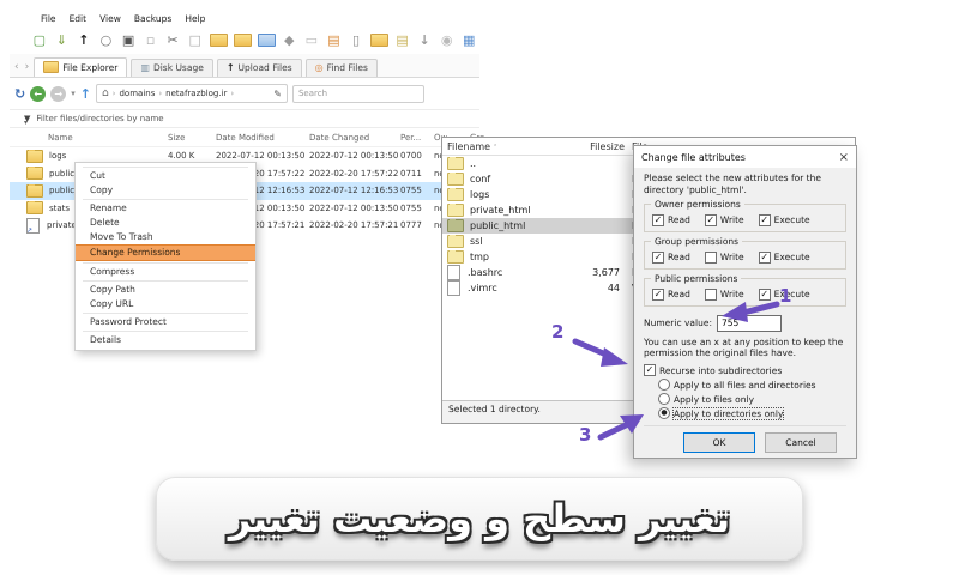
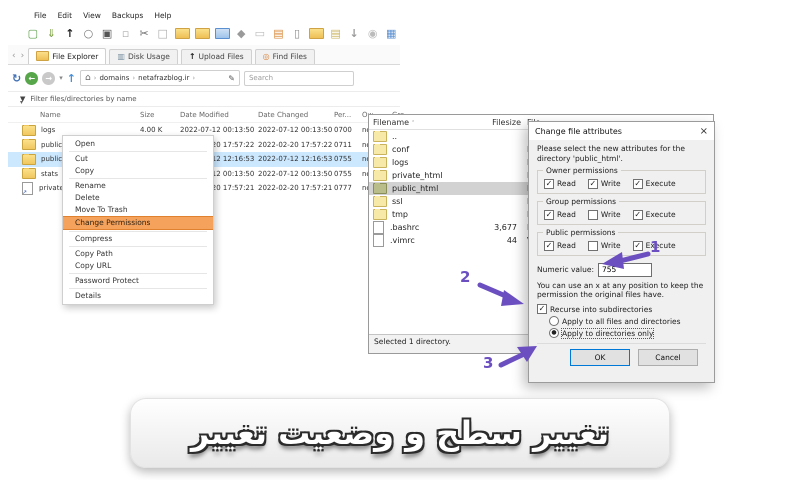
  File
  Edit
  View
  Backups
  Help
  ▢
  ⇓
  ↑
  ○
  ▣
  ▫
  ✂
  □
  ◆
  ▭
  ▤
  ▯
  ▤
  ↓
  ◉
  ▦
  ‹
  ›
  File Explorer
  ▥
  Disk Usage
  ↑
  Upload Files
  ◎
  Find Files
  ↻
  ←
  →
  ▾
  ↑
  ⌂
  ›
  domains
  ›
  netafrazblog.ir
  ›
  ✎
  Search
  ▼
  Filter files/directories by name
  Name
  Size
  Date Modified
  Date Changed
  Per...
  logs
  4.00 K
  2022-07-12 00:13:50
  2022-07-12 00:13:50
  0700
  2022-02-20 17:57:22
  0711
  2022-07-12 12:16:53
  0755
  stats
  2022-07-12 00:13:50
  0755
  2022-02-20 17:57:21
  0777
+ Open
  Cut
  Copy
  Rename
  Delete
  Move To Trash
  Change Permissions
  Compress
  Copy Path
  Copy URL
  Password Protect
  Details
  Filename
  Filesize
  ..
  conf
  logs
  private_html
  public_html
  ssl
  tmp
  .bashrc
  3,677
  .vimrc
  44
  Selected 1 directory.
  Change file attributes
  ×
  Please select the new attributes for the directory 'public_html'.
  Owner permissions
  ✓
  Read
  ✓
  Write
  ✓
  Execute
  Group permissions
  ✓
  Read
  Write
  ✓
  Execute
  Public permissions
  ✓
  Read
  Write
  ✓
  Execute
  Numeric value:
  755
  You can use an x at any position to keep the permission the original files have.
  ✓
  Recurse into subdirectories
  Apply to all files and directories
- Apply to files only
  Apply to directories only
  OK
  Cancel
  1
  2
  3
  تغییر سطح و وضعیت تغییر
